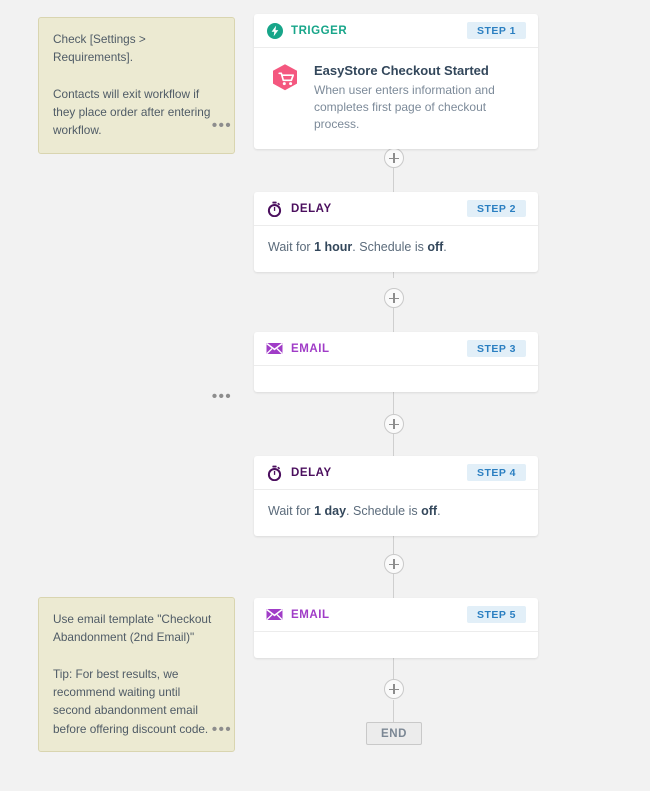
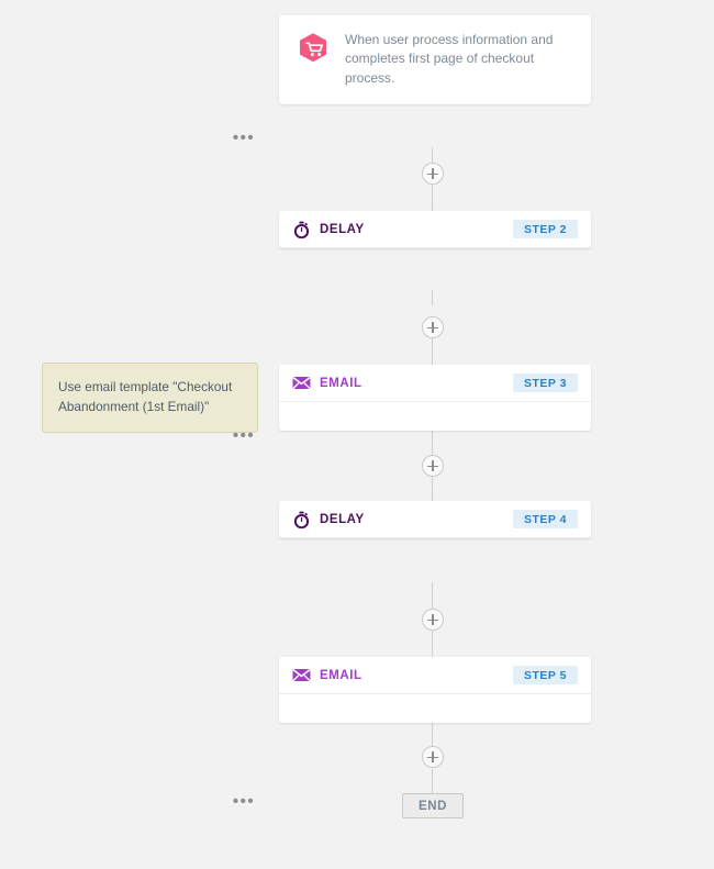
- TRIGGER
- STEP 1
- EasyStore Checkout Started
- When user enters information and completes first page of checkout process.
+ When user process information and completes first page of checkout process.
  DELAY
  STEP 2
- Wait for 1 hour. Schedule is off.
  EMAIL
  STEP 3
  DELAY
  STEP 4
- Wait for 1 day. Schedule is off.
  EMAIL
  STEP 5
- Check [Settings > Requirements].
- Contacts will exit workflow if they place order after entering workflow.
  •••
+ Use email template "Checkout Abandonment (1st Email)"
  •••
- Use email template "Checkout Abandonment (2nd Email)"
- Tip: For best results, we recommend waiting until second abandonment email before offering discount code.
  •••
  END
